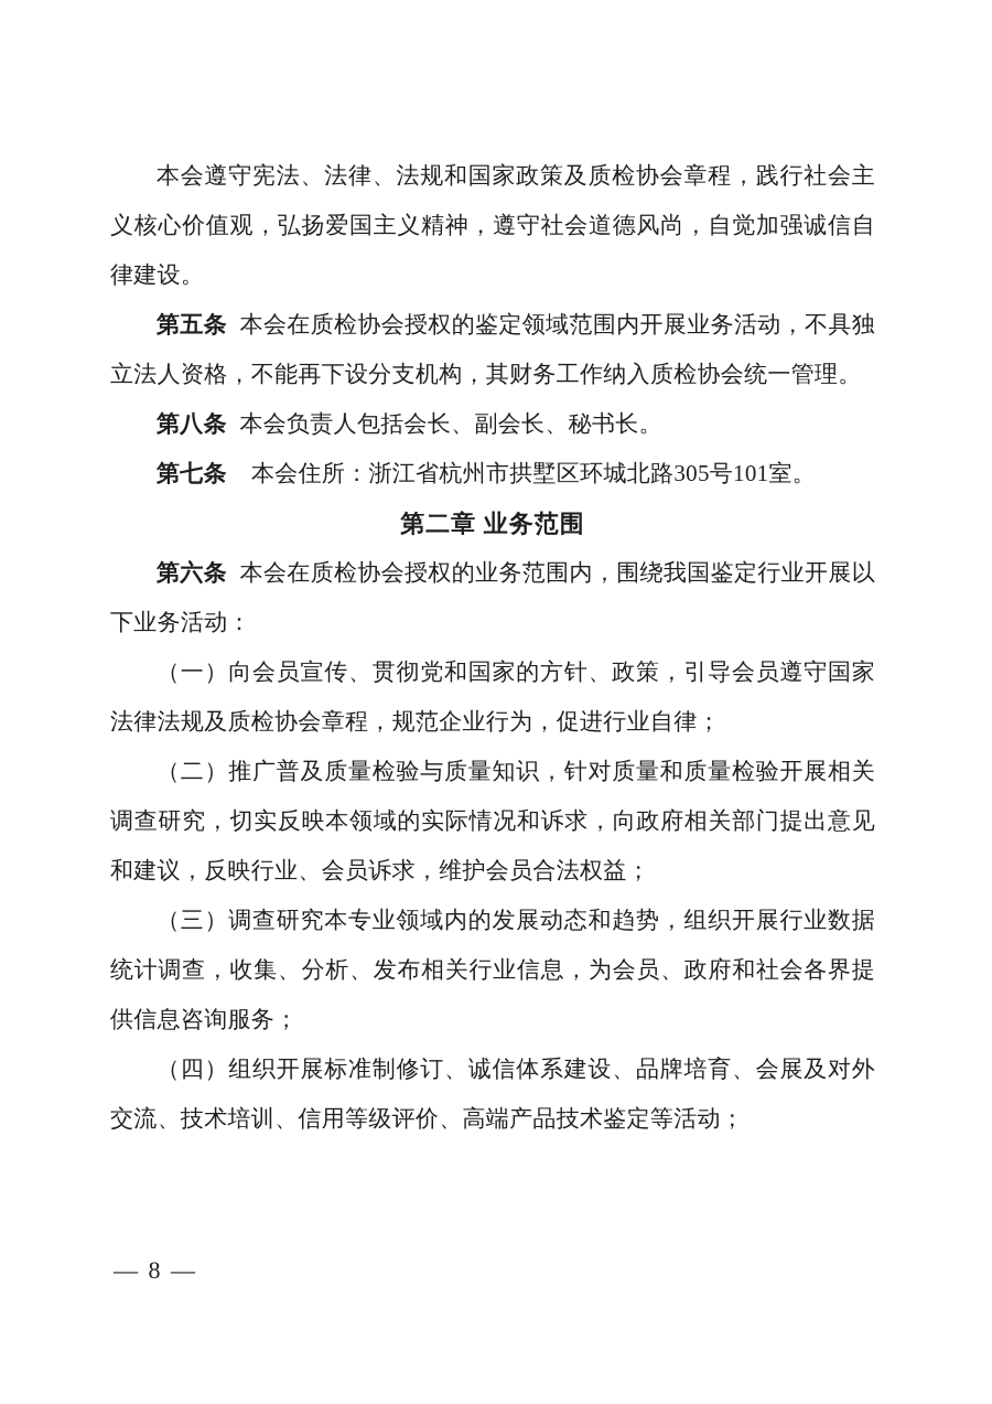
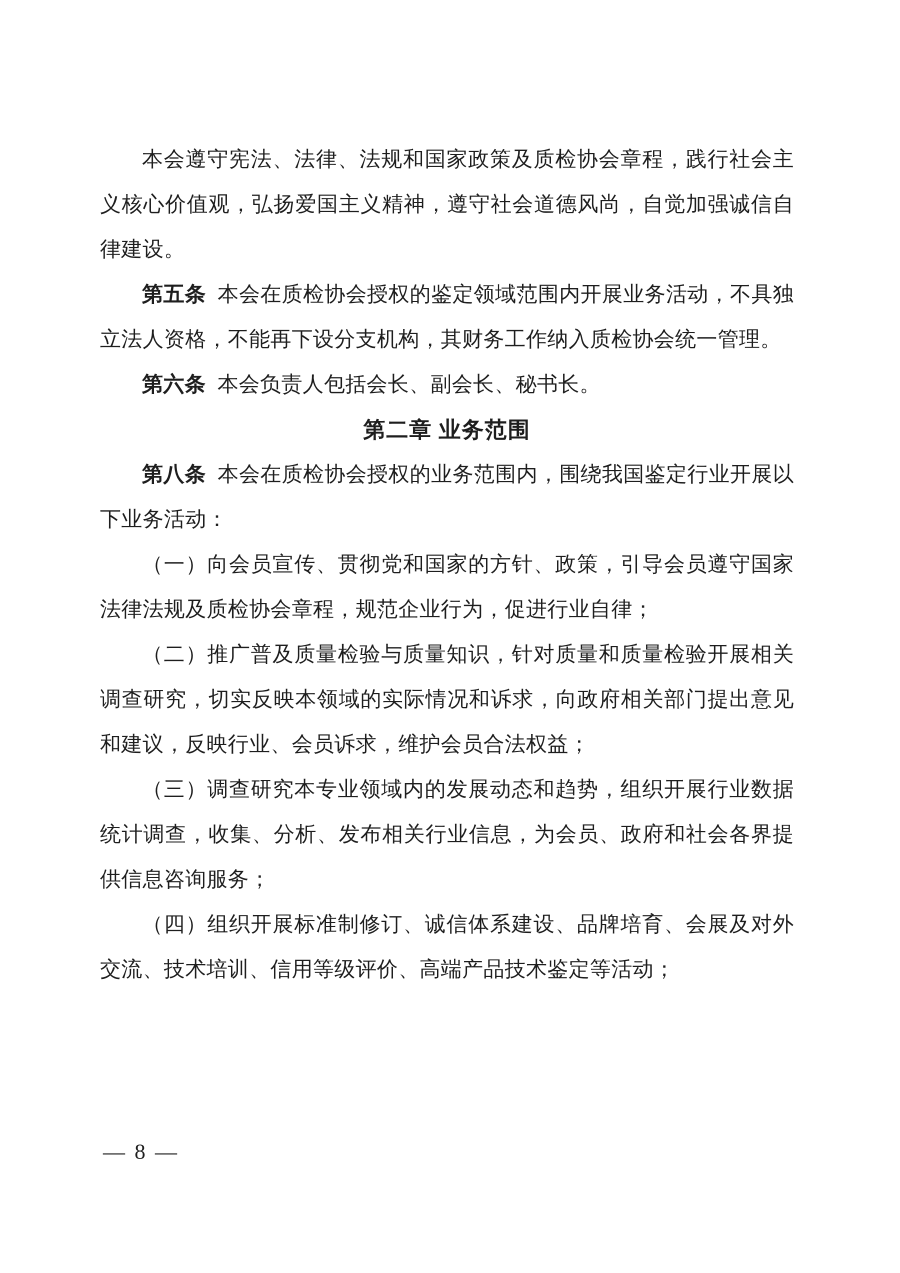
  本会遵守宪法、法律、法规和国家政策及质检协会章程，践行社会主义核心价值观，弘扬爱国主义精神，遵守社会道德风尚，自觉加强诚信自律建设。
  第五条 本会在质检协会授权的鉴定领域范围内开展业务活动，不具独立法人资格，不能再下设分支机构，其财务工作纳入质检协会统一管理。
- 第八条 本会负责人包括会长、副会长、秘书长。
+ 第六条 本会负责人包括会长、副会长、秘书长。
- 第七条 本会住所：浙江省杭州市拱墅区环城北路305号101室。
  第二章 业务范围
- 第六条 本会在质检协会授权的业务范围内，围绕我国鉴定行业开展以下业务活动：
+ 第八条 本会在质检协会授权的业务范围内，围绕我国鉴定行业开展以下业务活动：
  （一）向会员宣传、贯彻党和国家的方针、政策，引导会员遵守国家法律法规及质检协会章程，规范企业行为，促进行业自律；
  （二）推广普及质量检验与质量知识，针对质量和质量检验开展相关调查研究，切实反映本领域的实际情况和诉求，向政府相关部门提出意见和建议，反映行业、会员诉求，维护会员合法权益；
  （三）调查研究本专业领域内的发展动态和趋势，组织开展行业数据统计调查，收集、分析、发布相关行业信息，为会员、政府和社会各界提供信息咨询服务；
  （四）组织开展标准制修订、诚信体系建设、品牌培育、会展及对外交流、技术培训、信用等级评价、高端产品技术鉴定等活动；
  — 8 —
